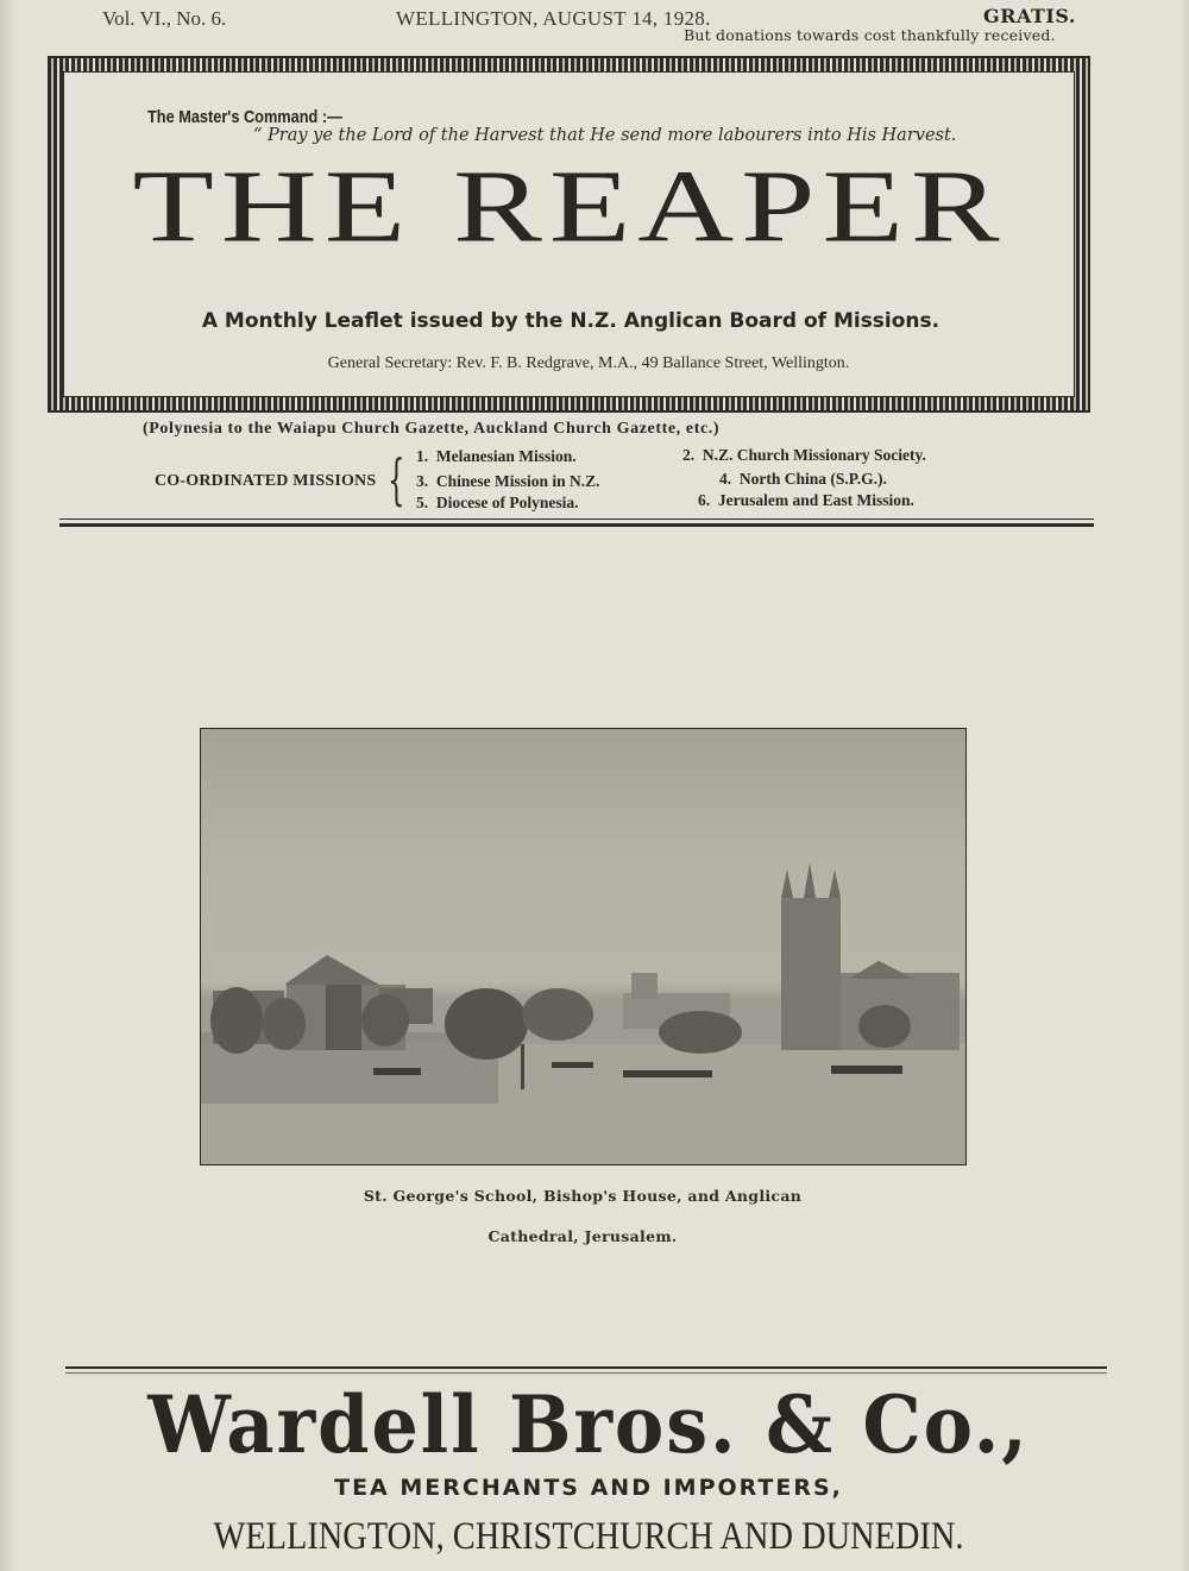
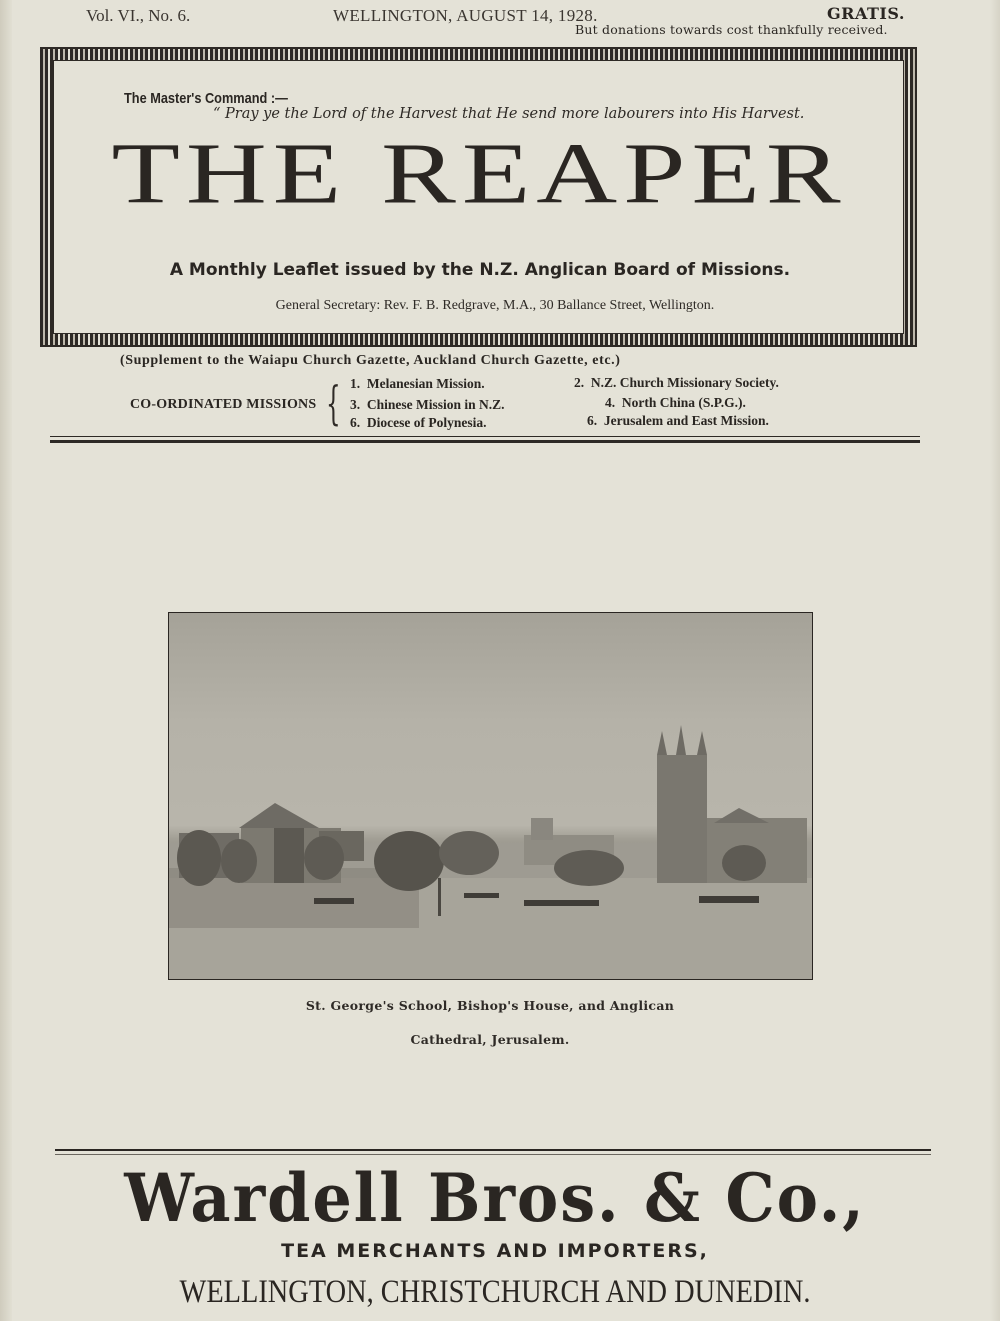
  Vol. VI., No. 6.
  WELLINGTON, AUGUST 14, 1928.
  GRATIS.
  But donations towards cost thankfully received.
  The Master's Command :—
  “ Pray ye the Lord of the Harvest that He send more labourers into His Harvest.
  THE REAPER
  A Monthly Leaflet issued by the N.Z. Anglican Board of Missions.
- General Secretary: Rev. F. B. Redgrave, M.A., 49 Ballance Street, Wellington.
+ General Secretary: Rev. F. B. Redgrave, M.A., 30 Ballance Street, Wellington.
- (Polynesia to the Waiapu Church Gazette, Auckland Church Gazette, etc.)
+ (Supplement to the Waiapu Church Gazette, Auckland Church Gazette, etc.)
  CO-ORDINATED MISSIONS
  {
  1. Melanesian Mission.
  2. N.Z. Church Missionary Society.
  3. Chinese Mission in N.Z.
  4. North China (S.P.G.).
- 5. Diocese of Polynesia.
+ 6. Diocese of Polynesia.
  6. Jerusalem and East Mission.
  St. George's School, Bishop's House, and Anglican
  Cathedral, Jerusalem.
  Wardell Bros. & Co.,
  TEA MERCHANTS AND IMPORTERS,
  WELLINGTON, CHRISTCHURCH AND DUNEDIN.
